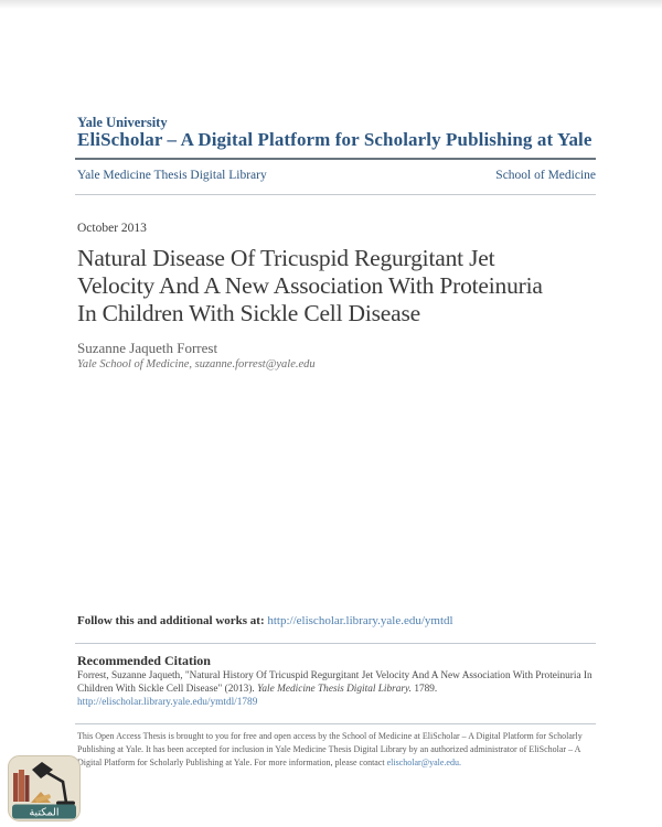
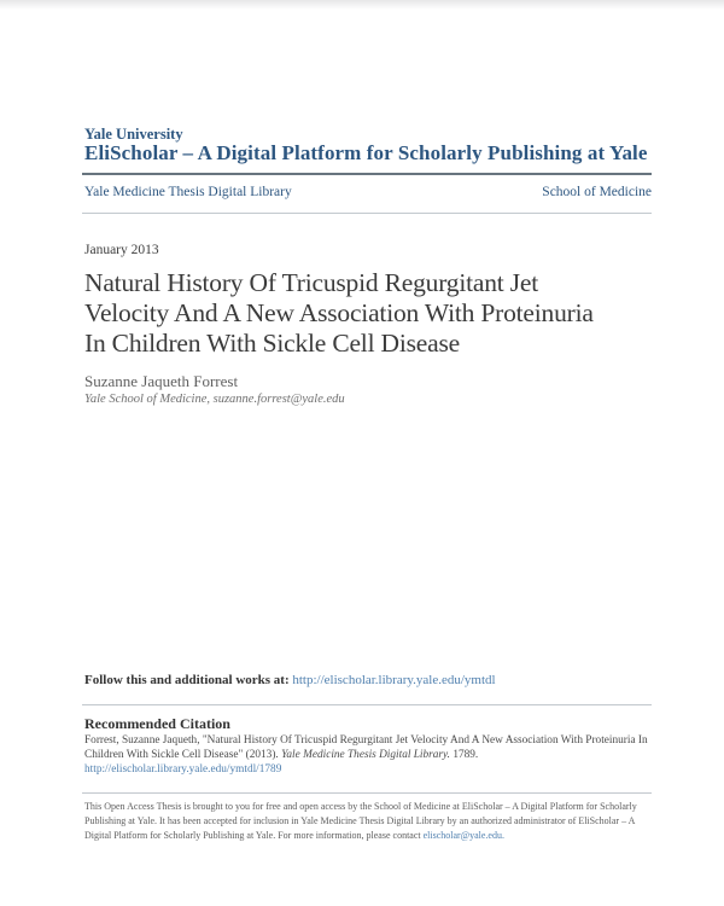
  Yale University
  EliScholar – A Digital Platform for Scholarly Publishing at Yale
  Yale Medicine Thesis Digital Library
  School of Medicine
- October 2013
+ January 2013
- Natural Disease Of Tricuspid Regurgitant Jet
+ Natural History Of Tricuspid Regurgitant Jet
  Velocity And A New Association With Proteinuria
  In Children With Sickle Cell Disease
  Suzanne Jaqueth Forrest
  Yale School of Medicine, suzanne.forrest@yale.edu
  Follow this and additional works at: http://elischolar.library.yale.edu/ymtdl
  Recommended Citation
  Forrest, Suzanne Jaqueth, "Natural History Of Tricuspid Regurgitant Jet Velocity And A New Association With Proteinuria In Children With Sickle Cell Disease" (2013). Yale Medicine Thesis Digital Library. 1789.
  http://elischolar.library.yale.edu/ymtdl/1789
  This Open Access Thesis is brought to you for free and open access by the School of Medicine at EliScholar – A Digital Platform for Scholarly Publishing at Yale. It has been accepted for inclusion in Yale Medicine Thesis Digital Library by an authorized administrator of EliScholar – A Digital Platform for Scholarly Publishing at Yale. For more information, please contact elischolar@yale.edu.
- المكتبة
